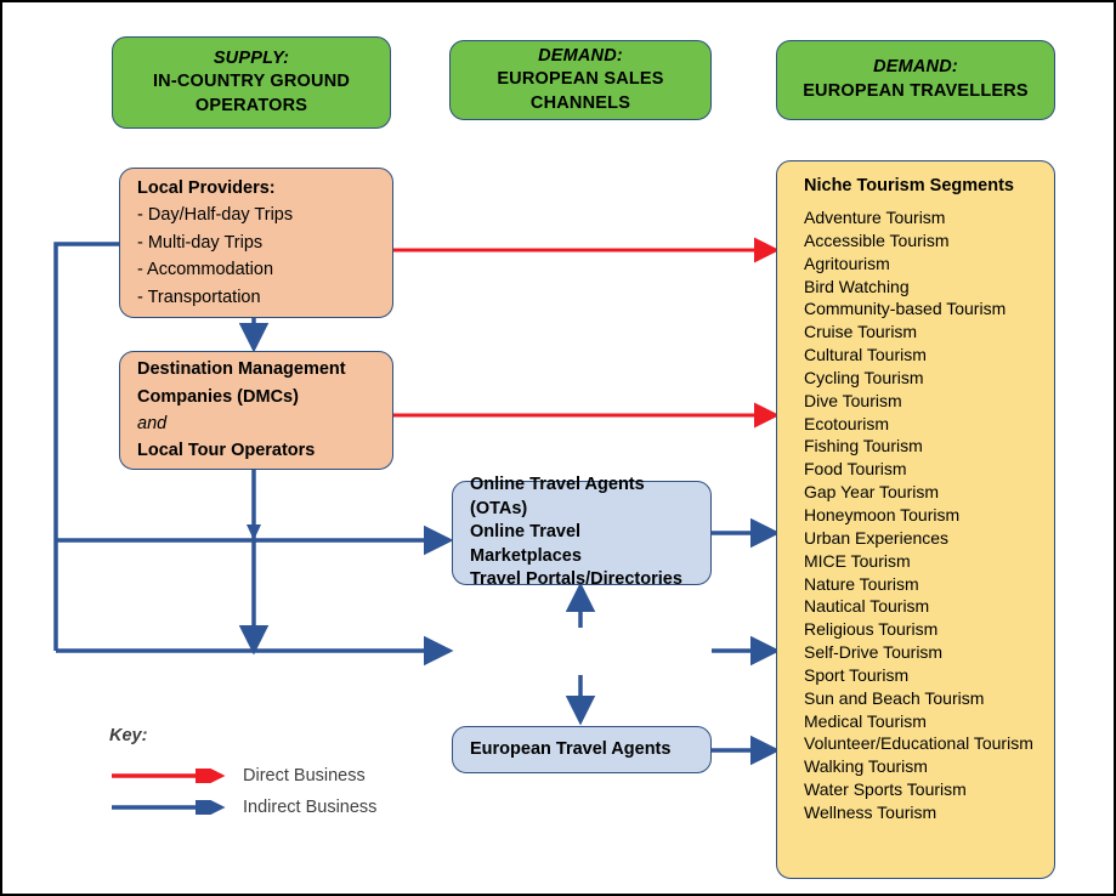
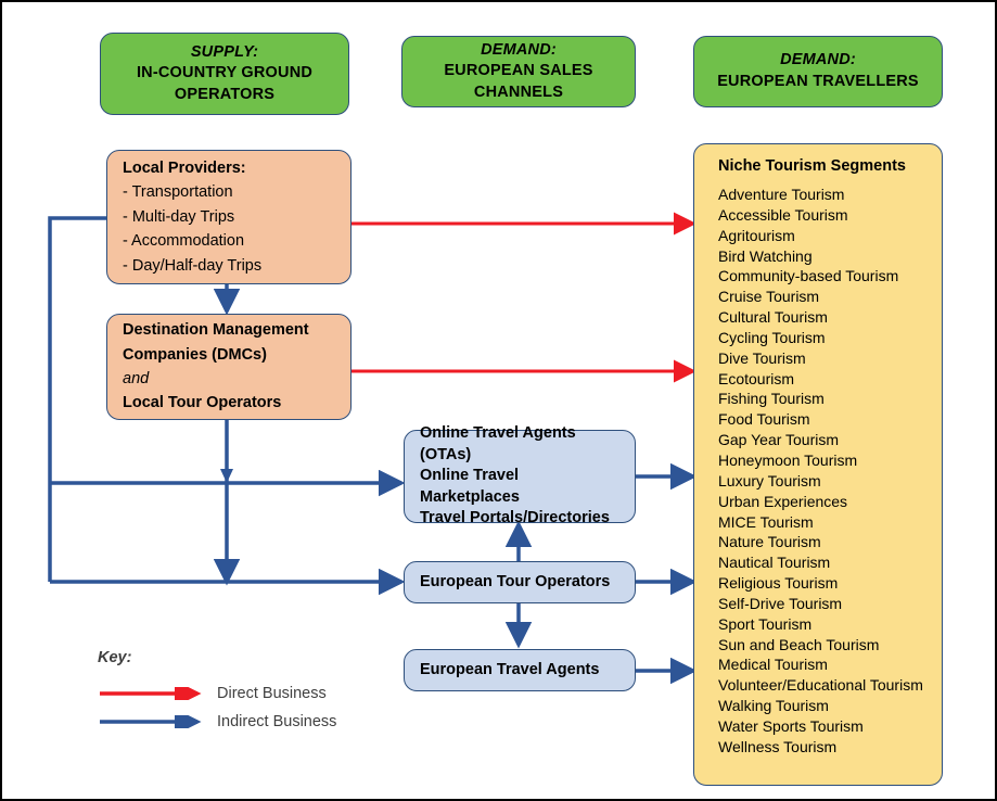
  SUPPLY:
  IN-COUNTRY GROUND
  OPERATORS
  DEMAND:
  EUROPEAN SALES CHANNELS
  DEMAND:
  EUROPEAN TRAVELLERS
  Local Providers:
- - Day/Half-day Trips
+ - Transportation
  - Multi-day Trips
  - Accommodation
- - Transportation
+ - Day/Half-day Trips
  Destination Management
  Companies (DMCs)
  and
  Local Tour Operators
  Online Travel Agents (OTAs)
  Online Travel Marketplaces
  Travel Portals/Directories
+ European Tour Operators
  European Travel Agents
  Niche Tourism Segments
  Adventure Tourism
  Accessible Tourism
  Agritourism
  Bird Watching
  Community-based Tourism
  Cruise Tourism
  Cultural Tourism
  Cycling Tourism
  Dive Tourism
  Ecotourism
  Fishing Tourism
  Food Tourism
  Gap Year Tourism
  Honeymoon Tourism
+ Luxury Tourism
  Urban Experiences
  MICE Tourism
  Nature Tourism
  Nautical Tourism
  Religious Tourism
  Self-Drive Tourism
  Sport Tourism
  Sun and Beach Tourism
  Medical Tourism
  Volunteer/Educational Tourism
  Walking Tourism
  Water Sports Tourism
  Wellness Tourism
  Key:
  Direct Business
  Indirect Business
